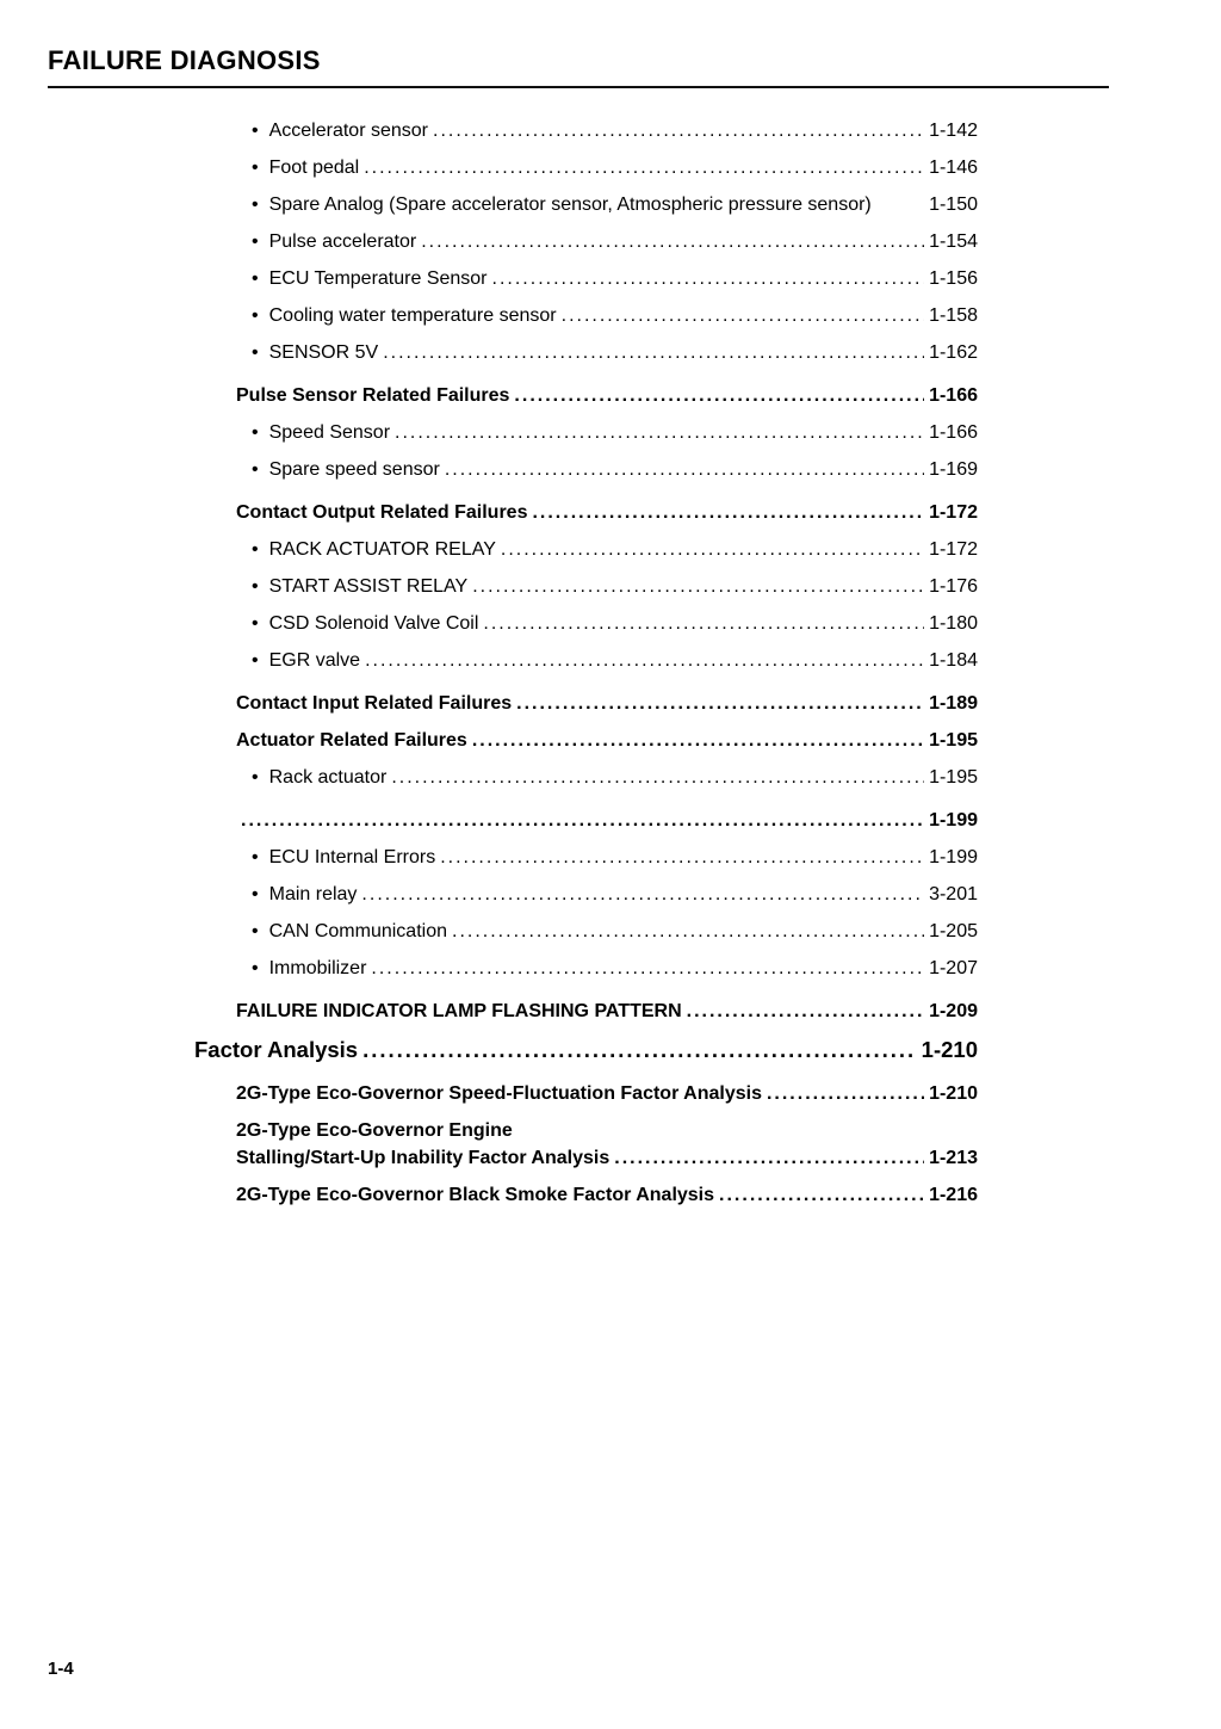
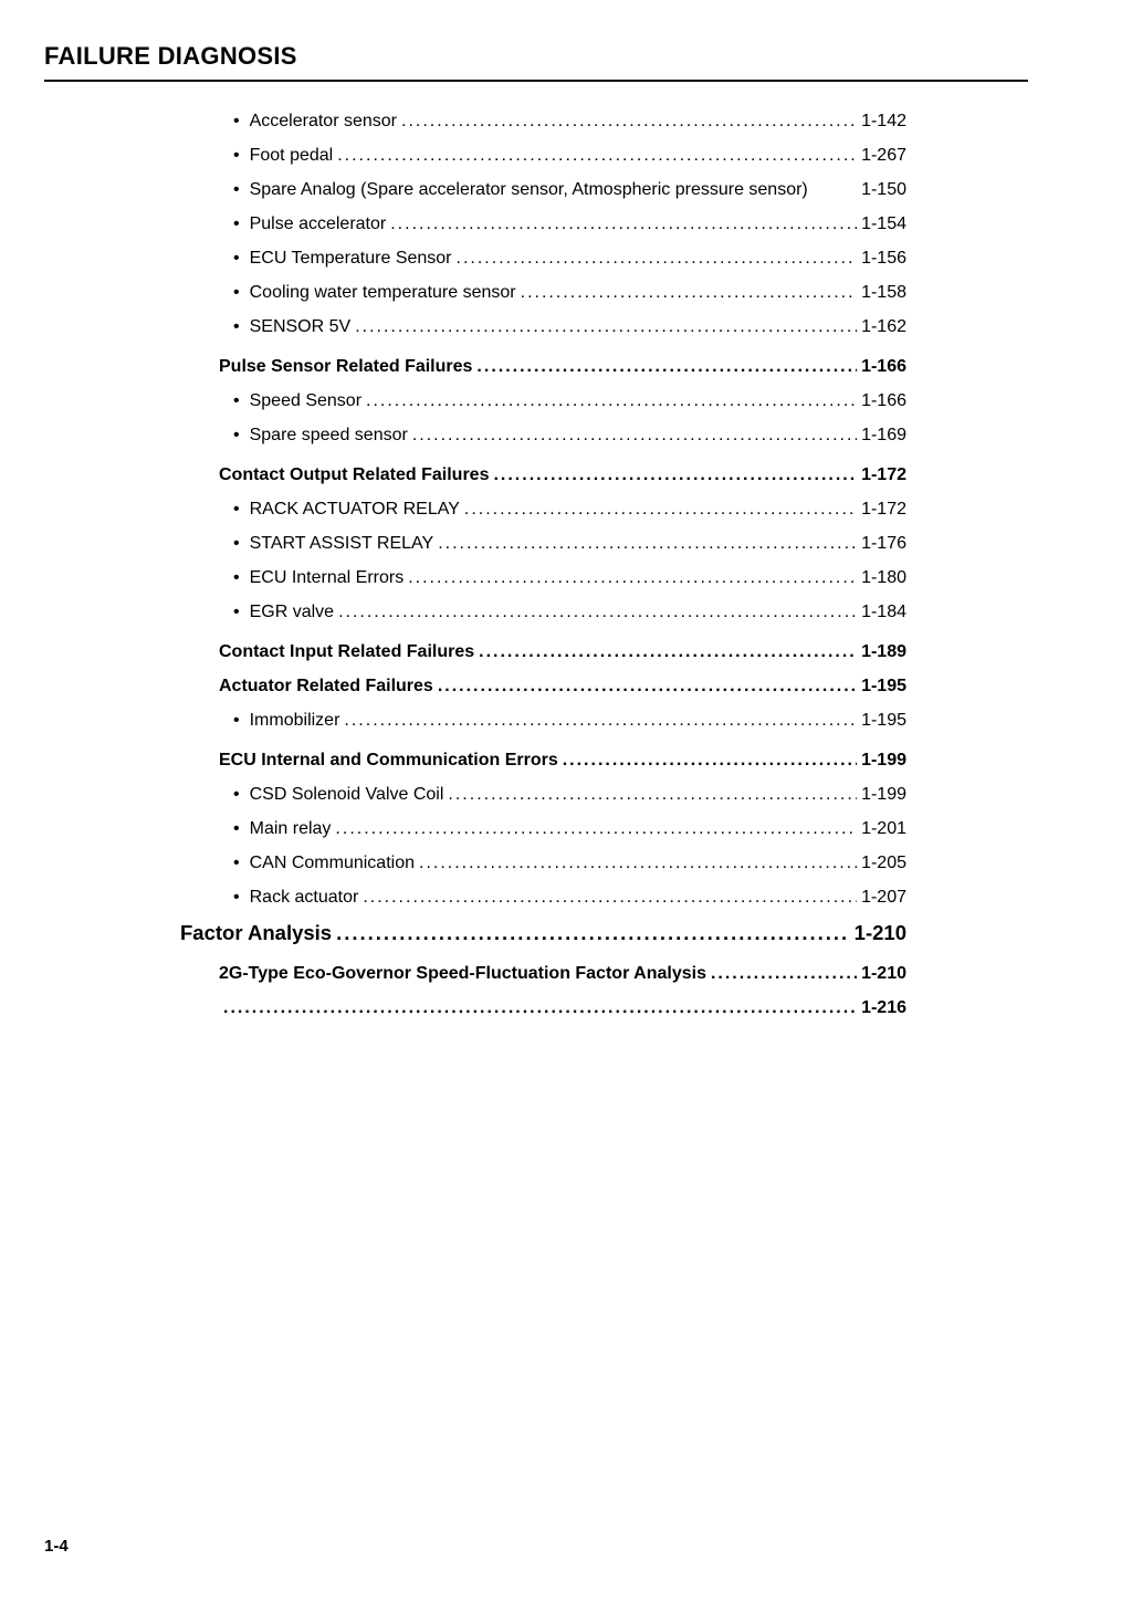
  FAILURE DIAGNOSIS
  •
  Accelerator sensor
  1-142
  •
  Foot pedal
- 1-146
+ 1-267
  •
  Spare Analog (Spare accelerator sensor, Atmospheric pressure sensor)
  1-150
  •
  Pulse accelerator
  1-154
  •
  ECU Temperature Sensor
  1-156
  •
  Cooling water temperature sensor
  1-158
  •
  SENSOR 5V
  1-162
  Pulse Sensor Related Failures
  1-166
  •
  Speed Sensor
  1-166
  •
  Spare speed sensor
  1-169
  Contact Output Related Failures
  1-172
  •
  RACK ACTUATOR RELAY
  1-172
  •
  START ASSIST RELAY
  1-176
  •
- CSD Solenoid Valve Coil
+ ECU Internal Errors
  1-180
  •
  EGR valve
  1-184
  Contact Input Related Failures
  1-189
  Actuator Related Failures
  1-195
  •
- Rack actuator
+ Immobilizer
  1-195
+ ECU Internal and Communication Errors
  1-199
  •
- ECU Internal Errors
+ CSD Solenoid Valve Coil
  1-199
  •
  Main relay
- 3-201
+ 1-201
  •
  CAN Communication
  1-205
  •
- Immobilizer
+ Rack actuator
  1-207
- FAILURE INDICATOR LAMP FLASHING PATTERN
- 1-209
  Factor Analysis
  1-210
  2G-Type Eco-Governor Speed-Fluctuation Factor Analysis
  1-210
- 2G-Type Eco-Governor Engine
- Stalling/Start-Up Inability Factor Analysis
- 1-213
- 2G-Type Eco-Governor Black Smoke Factor Analysis
  1-216
  1-4
